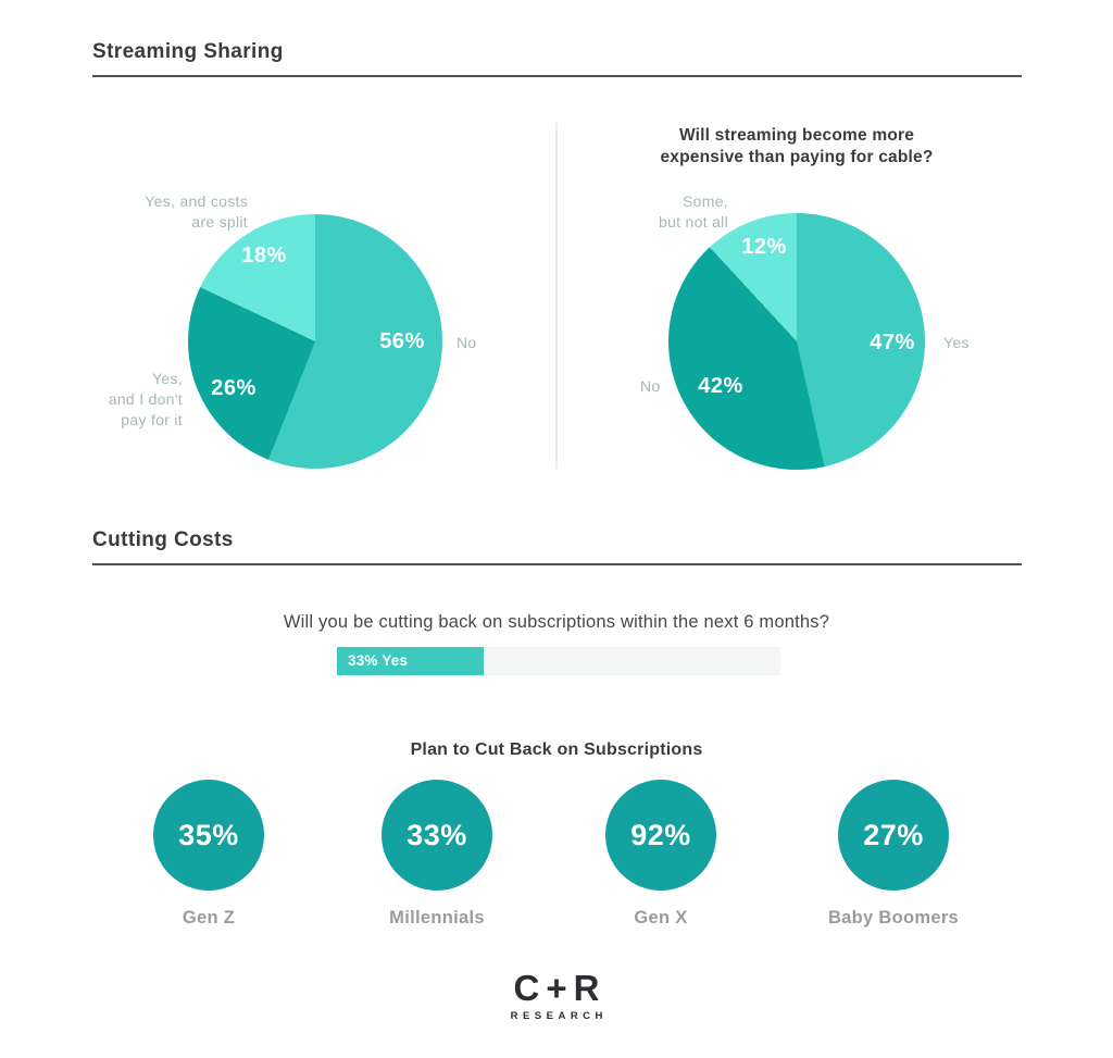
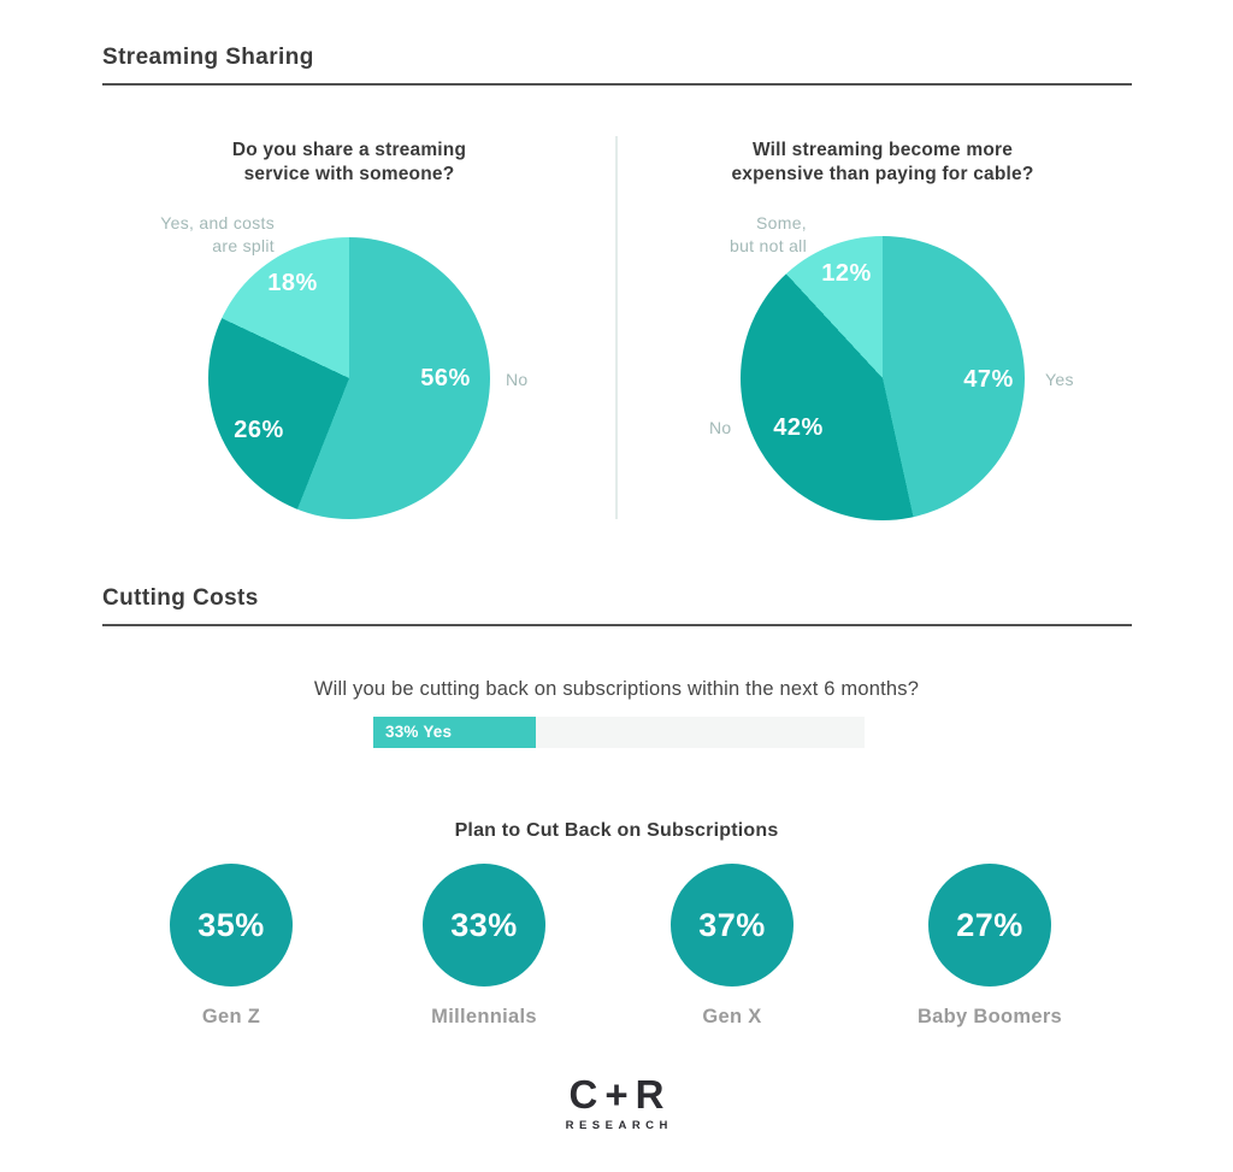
  Streaming Sharing
+ Do you share a streaming
+ service with someone?
  56%
  26%
  18%
  Yes, and costs
  are split
  No
- Yes,
- and I don't
- pay for it
  Will streaming become more
  expensive than paying for cable?
  47%
  42%
  12%
  Some,
  but not all
  Yes
  No
  Cutting Costs
  Will you be cutting back on subscriptions within the next 6 months?
  33% Yes
  Plan to Cut Back on Subscriptions
  35%
  33%
- 92%
+ 37%
  27%
  Gen Z
  Millennials
  Gen X
  Baby Boomers
  C+R
  RESEARCH
